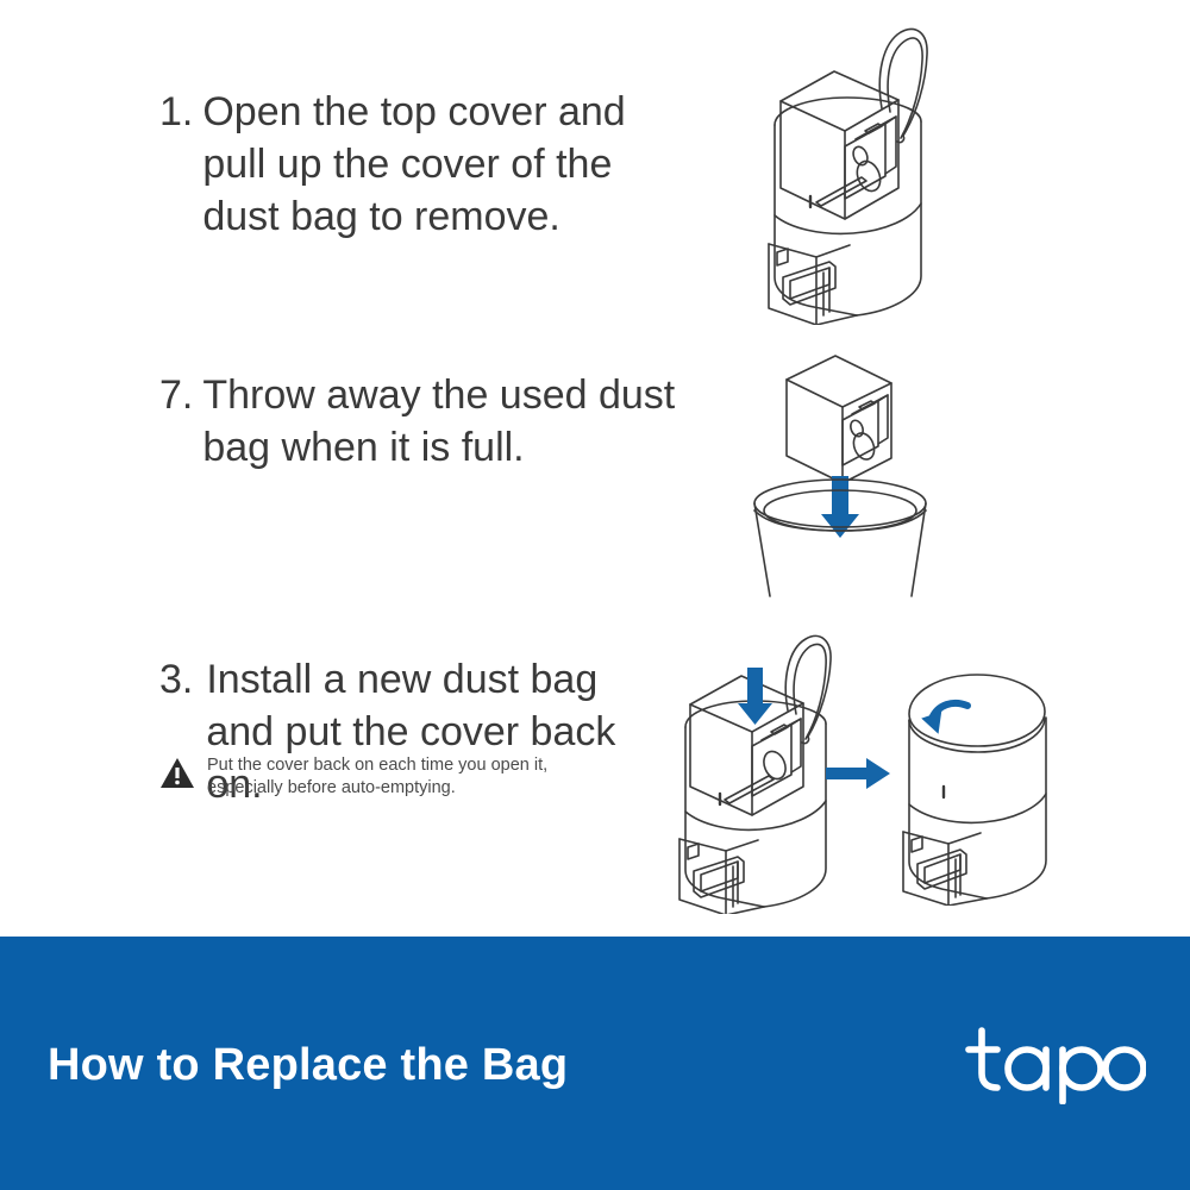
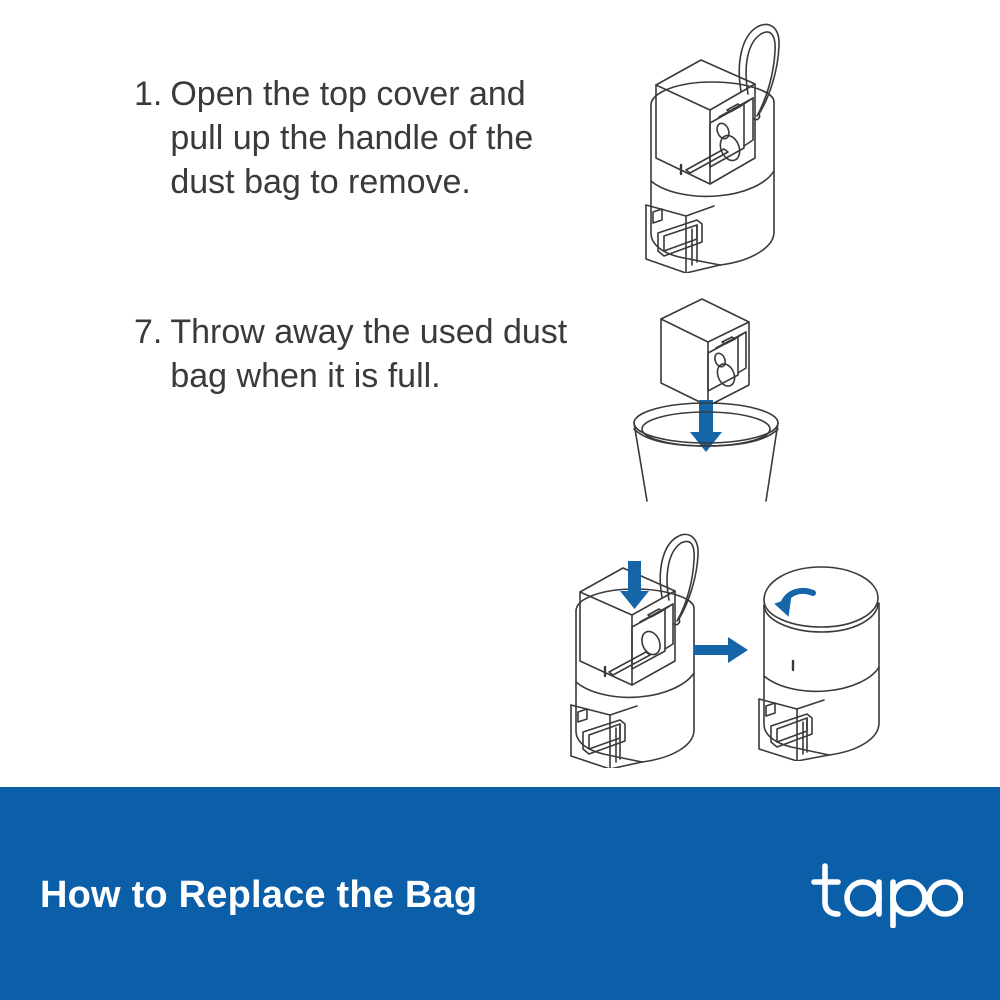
  1.
- Open the top cover and pull up the cover of the dust bag to remove.
+ Open the top cover and pull up the handle of the dust bag to remove.
  7.
  Throw away the used dust bag when it is full.
- 3.
- Install a new dust bag and put the cover back on.
- Put the cover back on each time you open it,
- especially before auto-emptying.
  How to Replace the Bag
